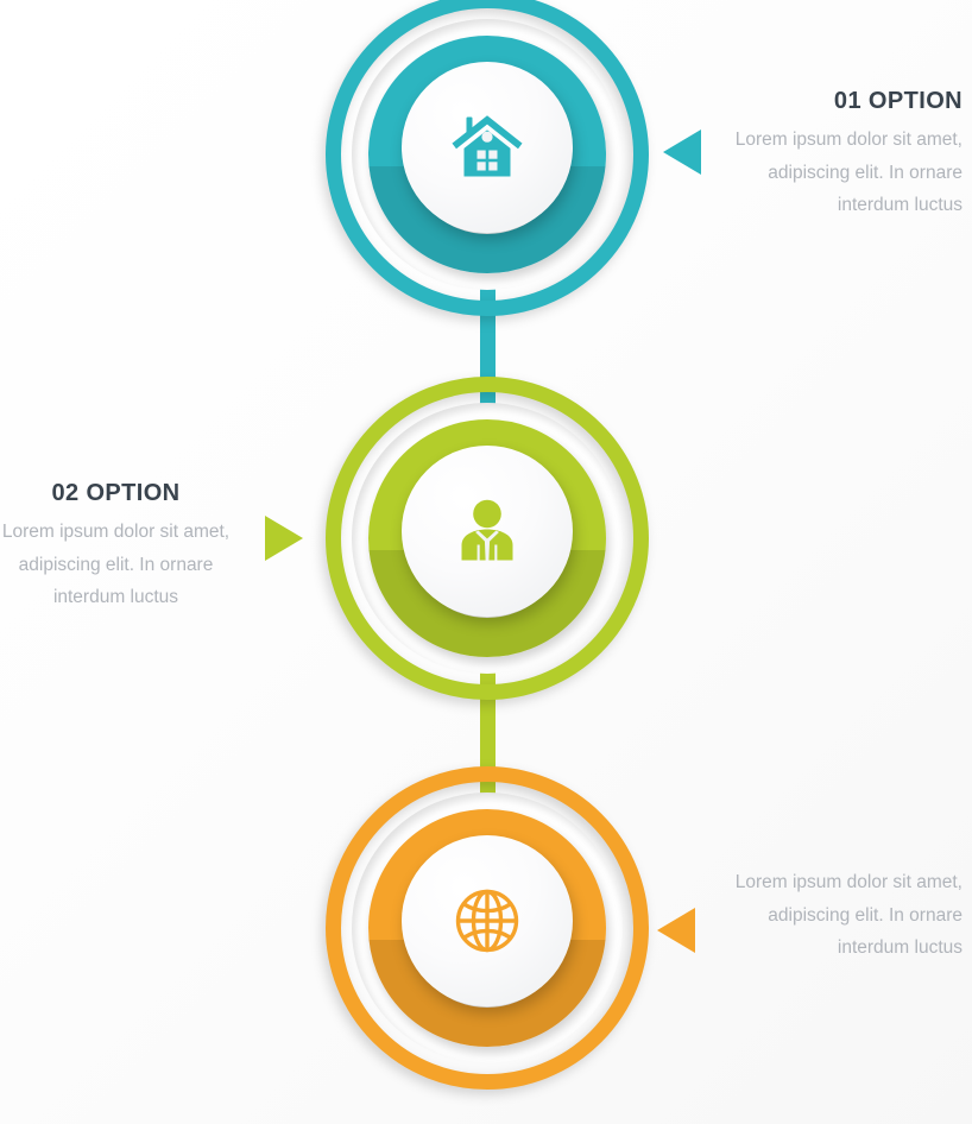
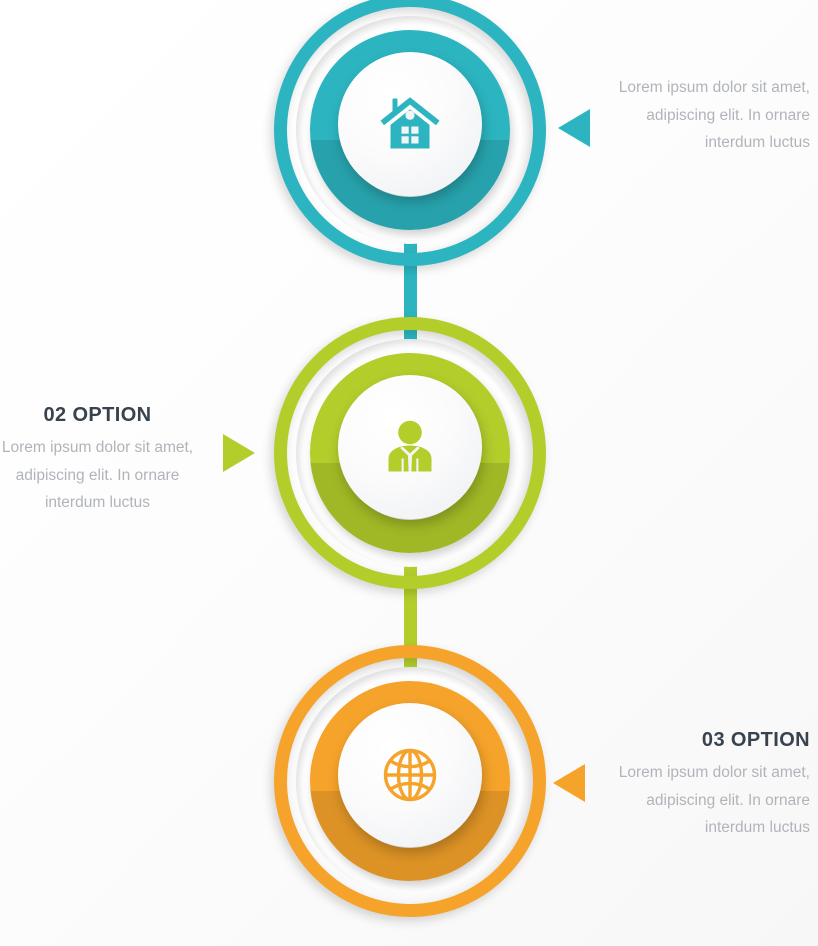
- 01 OPTION
  Lorem ipsum dolor sit amet,
  adipiscing elit. In ornare
  interdum luctus
  02 OPTION
  Lorem ipsum dolor sit amet,
  adipiscing elit. In ornare
  interdum luctus
+ 03 OPTION
  Lorem ipsum dolor sit amet,
  adipiscing elit. In ornare
  interdum luctus
